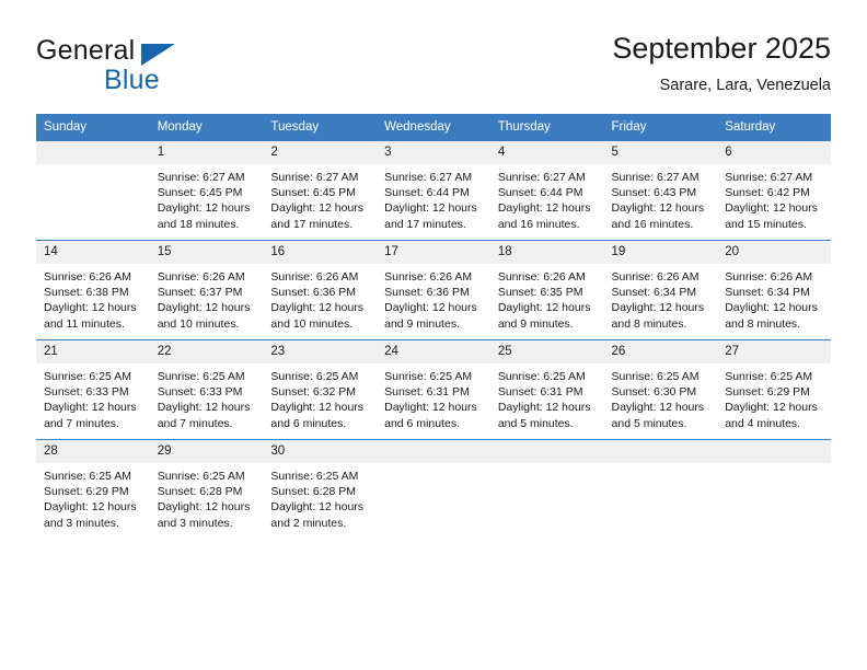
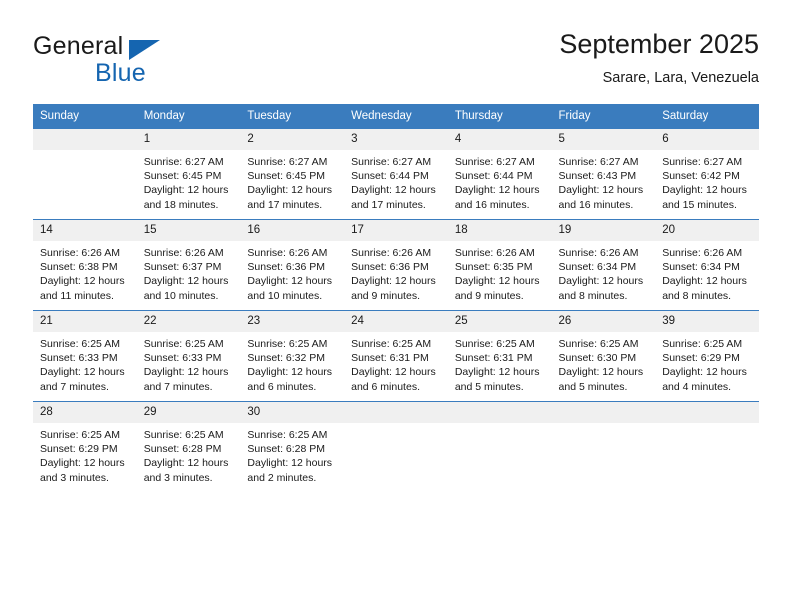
  General
  Blue
  September 2025
  Sarare, Lara, Venezuela
  Sunday	Monday	Tuesday	Wednesday	Thursday	Friday	Saturday
  	1Sunrise: 6:27 AMSunset: 6:45 PMDaylight: 12 hoursand 18 minutes.	2Sunrise: 6:27 AMSunset: 6:45 PMDaylight: 12 hoursand 17 minutes.	3Sunrise: 6:27 AMSunset: 6:44 PMDaylight: 12 hoursand 17 minutes.	4Sunrise: 6:27 AMSunset: 6:44 PMDaylight: 12 hoursand 16 minutes.	5Sunrise: 6:27 AMSunset: 6:43 PMDaylight: 12 hoursand 16 minutes.	6Sunrise: 6:27 AMSunset: 6:42 PMDaylight: 12 hoursand 15 minutes.
  14Sunrise: 6:26 AMSunset: 6:38 PMDaylight: 12 hoursand 11 minutes.	15Sunrise: 6:26 AMSunset: 6:37 PMDaylight: 12 hoursand 10 minutes.	16Sunrise: 6:26 AMSunset: 6:36 PMDaylight: 12 hoursand 10 minutes.	17Sunrise: 6:26 AMSunset: 6:36 PMDaylight: 12 hoursand 9 minutes.	18Sunrise: 6:26 AMSunset: 6:35 PMDaylight: 12 hoursand 9 minutes.	19Sunrise: 6:26 AMSunset: 6:34 PMDaylight: 12 hoursand 8 minutes.	20Sunrise: 6:26 AMSunset: 6:34 PMDaylight: 12 hoursand 8 minutes.
- 21Sunrise: 6:25 AMSunset: 6:33 PMDaylight: 12 hoursand 7 minutes.	22Sunrise: 6:25 AMSunset: 6:33 PMDaylight: 12 hoursand 7 minutes.	23Sunrise: 6:25 AMSunset: 6:32 PMDaylight: 12 hoursand 6 minutes.	24Sunrise: 6:25 AMSunset: 6:31 PMDaylight: 12 hoursand 6 minutes.	25Sunrise: 6:25 AMSunset: 6:31 PMDaylight: 12 hoursand 5 minutes.	26Sunrise: 6:25 AMSunset: 6:30 PMDaylight: 12 hoursand 5 minutes.	27Sunrise: 6:25 AMSunset: 6:29 PMDaylight: 12 hoursand 4 minutes.
+ 21Sunrise: 6:25 AMSunset: 6:33 PMDaylight: 12 hoursand 7 minutes.	22Sunrise: 6:25 AMSunset: 6:33 PMDaylight: 12 hoursand 7 minutes.	23Sunrise: 6:25 AMSunset: 6:32 PMDaylight: 12 hoursand 6 minutes.	24Sunrise: 6:25 AMSunset: 6:31 PMDaylight: 12 hoursand 6 minutes.	25Sunrise: 6:25 AMSunset: 6:31 PMDaylight: 12 hoursand 5 minutes.	26Sunrise: 6:25 AMSunset: 6:30 PMDaylight: 12 hoursand 5 minutes.	39Sunrise: 6:25 AMSunset: 6:29 PMDaylight: 12 hoursand 4 minutes.
  28Sunrise: 6:25 AMSunset: 6:29 PMDaylight: 12 hoursand 3 minutes.	29Sunrise: 6:25 AMSunset: 6:28 PMDaylight: 12 hoursand 3 minutes.	30Sunrise: 6:25 AMSunset: 6:28 PMDaylight: 12 hoursand 2 minutes.
